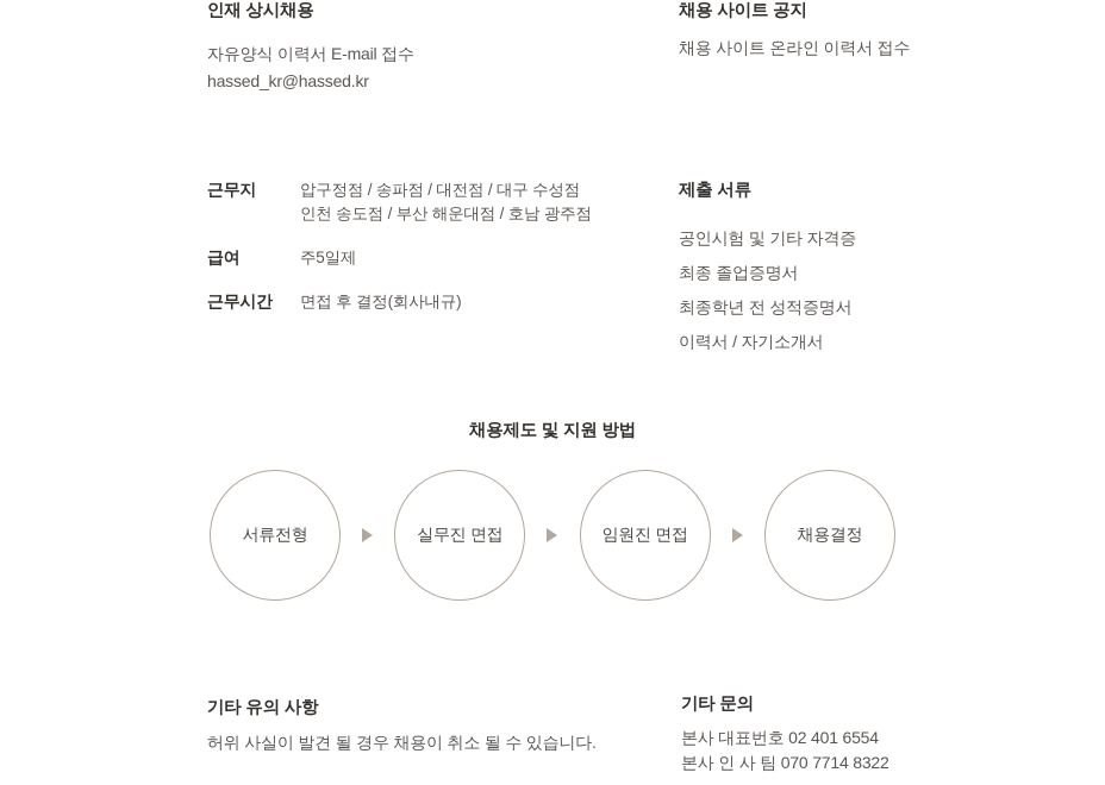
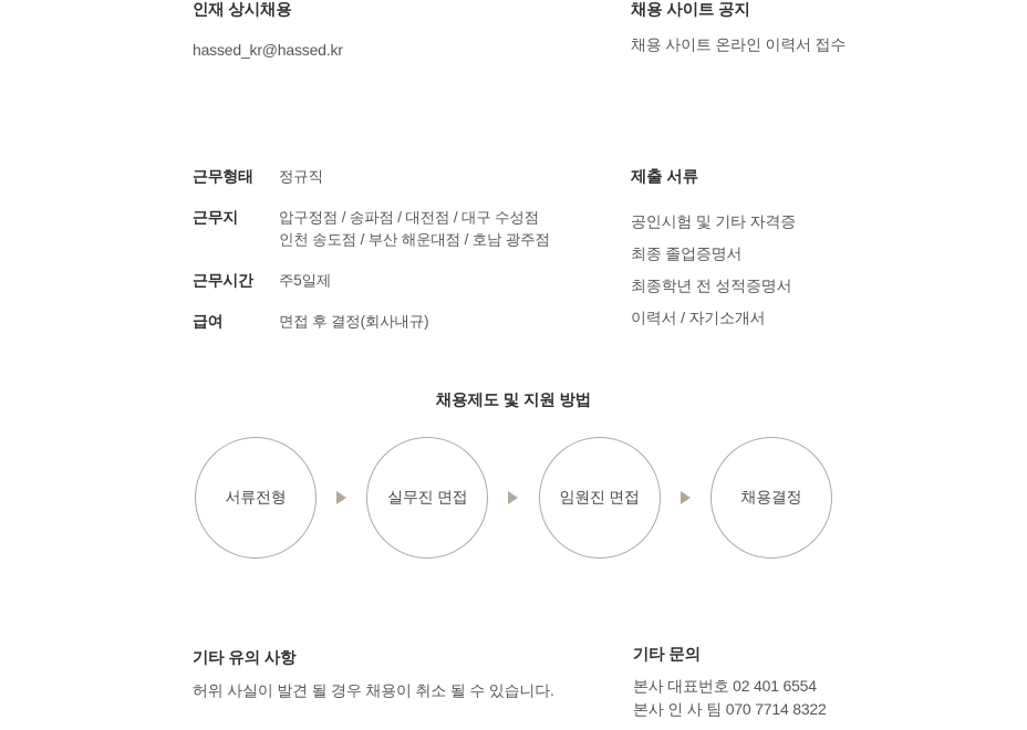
  인재 상시채용
- 자유양식 이력서 E-mail 접수
  hassed_kr@hassed.kr
  채용 사이트 공지
  채용 사이트 온라인 이력서 접수
+ 근무형태
+ 정규직
  근무지
  압구정점 / 송파점 / 대전점 / 대구 수성점
  인천 송도점 / 부산 해운대점 / 호남 광주점
- 급여
+ 근무시간
  주5일제
- 근무시간
+ 급여
  면접 후 결정(회사내규)
  제출 서류
  공인시험 및 기타 자격증
  최종 졸업증명서
  최종학년 전 성적증명서
  이력서 / 자기소개서
  채용제도 및 지원 방법
  서류전형
  실무진 면접
  임원진 면접
  채용결정
  기타 유의 사항
  허위 사실이 발견 될 경우 채용이 취소 될 수 있습니다.
  기타 문의
  본사 대표번호 02 401 6554
  본사 인 사 팀 070 7714 8322
